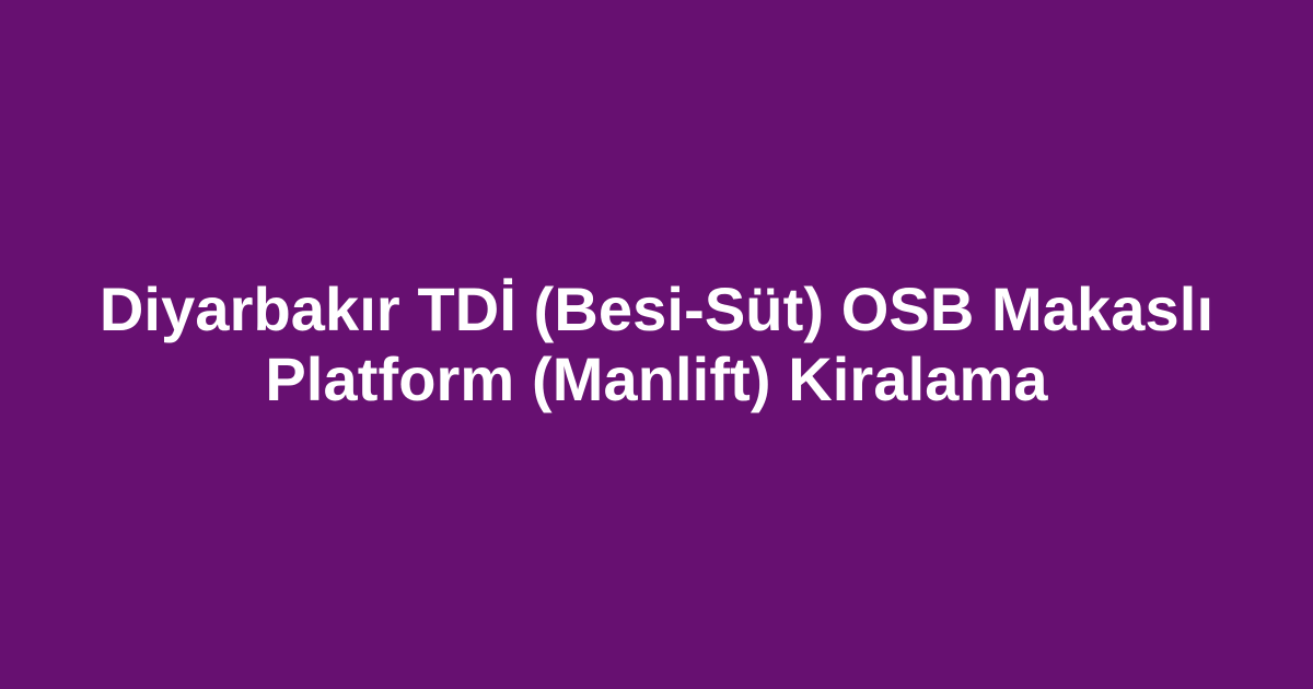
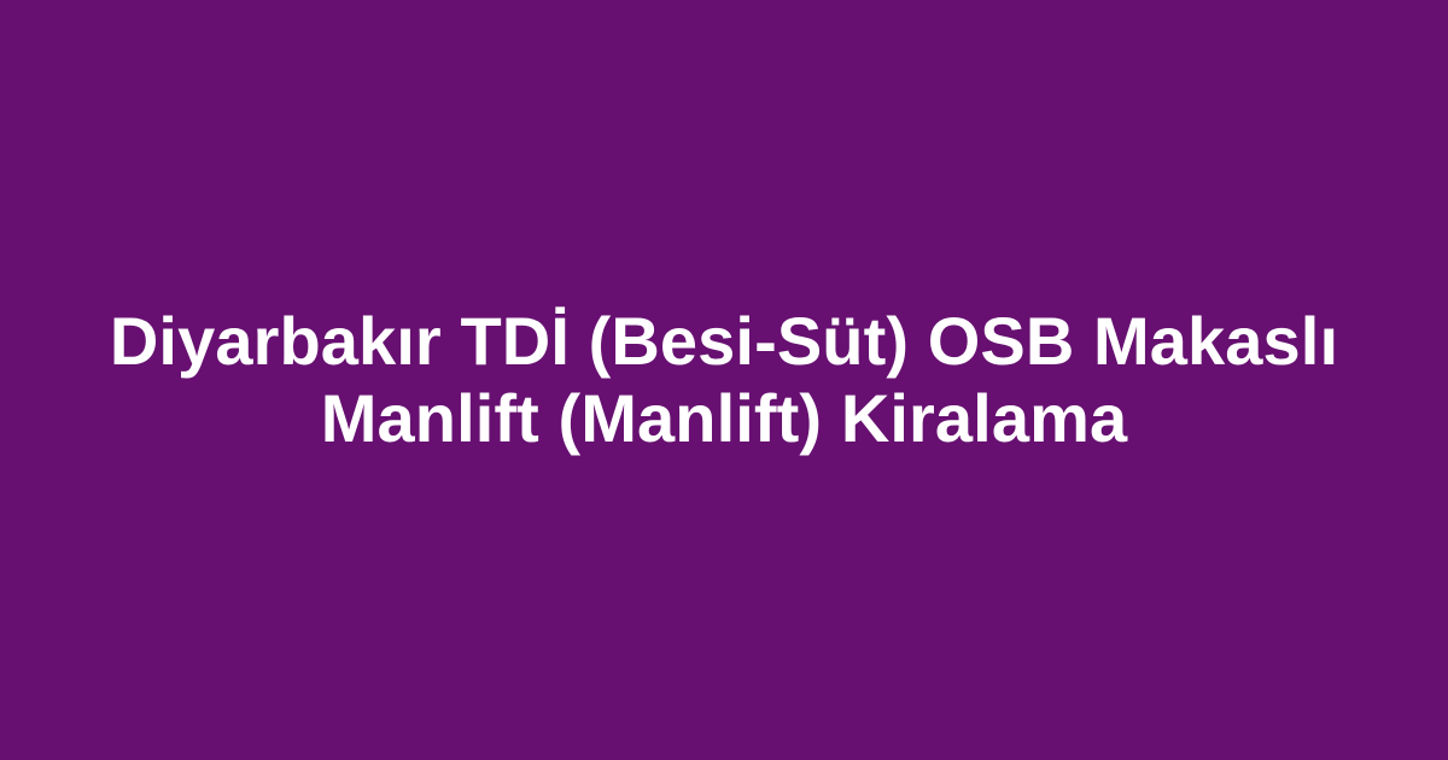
- Diyarbakır TDİ (Besi-Süt) OSB Makaslı Platform (Manlift) Kiralama
+ Diyarbakır TDİ (Besi-Süt) OSB Makaslı Manlift (Manlift) Kiralama
